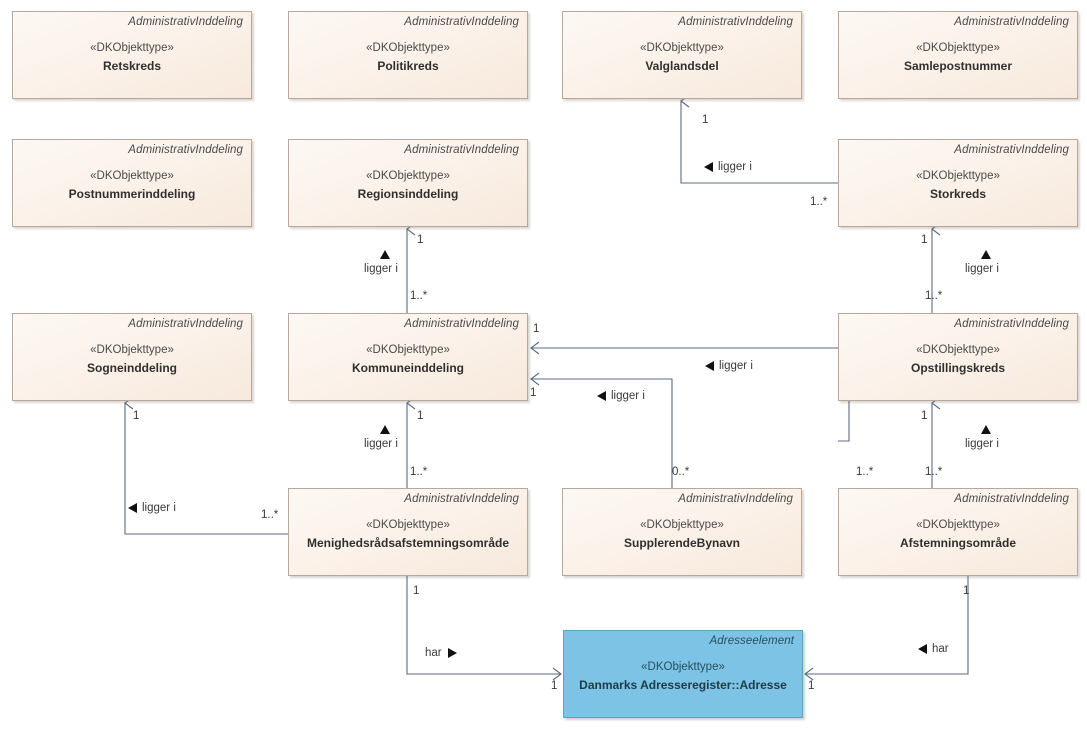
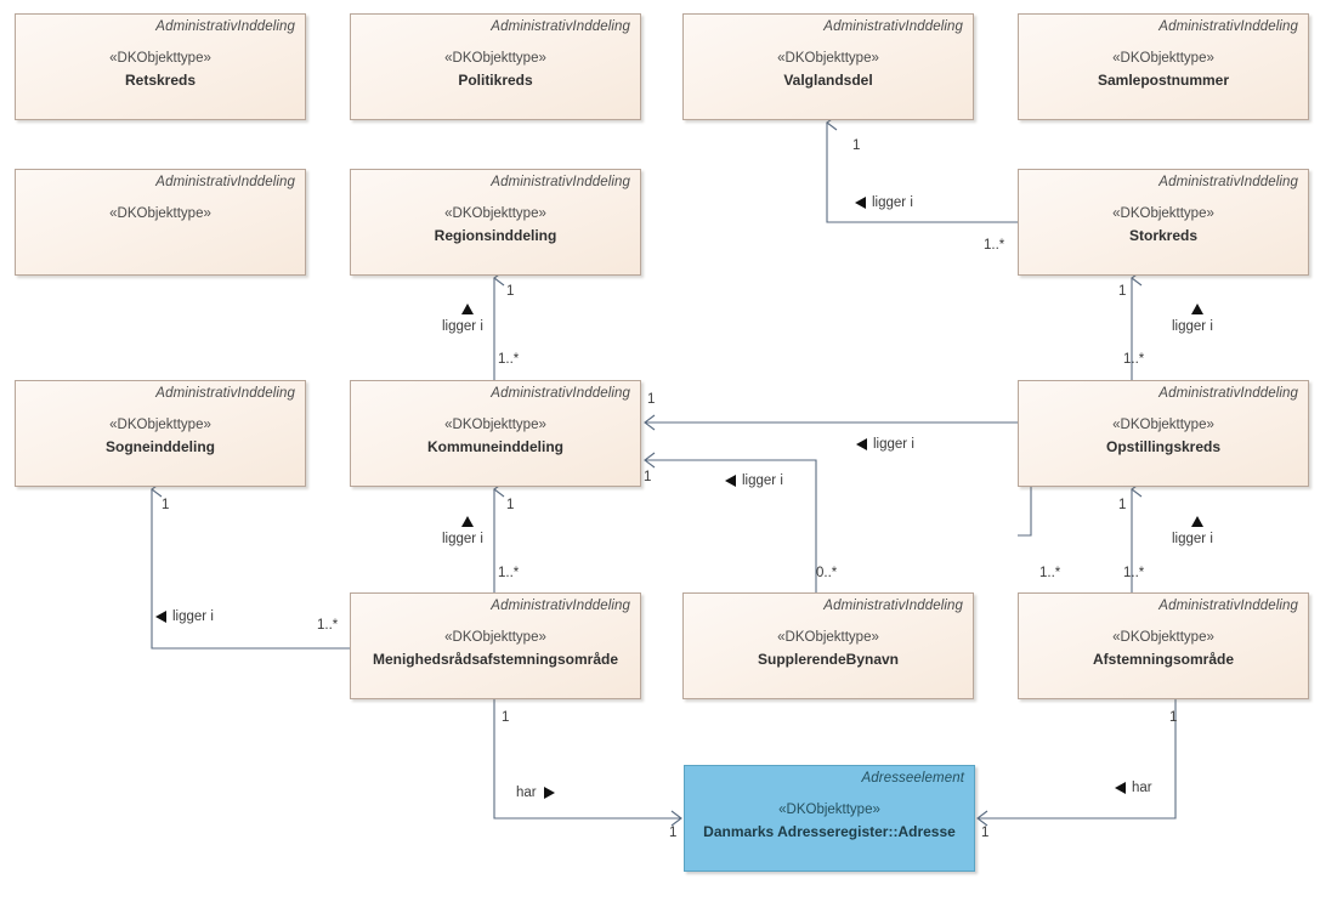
  AdministrativInddeling
  «DKObjekttype»
  Retskreds
  AdministrativInddeling
  «DKObjekttype»
  Politikreds
  AdministrativInddeling
  «DKObjekttype»
  Valglandsdel
  AdministrativInddeling
  «DKObjekttype»
  Samlepostnummer
  AdministrativInddeling
  «DKObjekttype»
- Postnummerinddeling
  AdministrativInddeling
  «DKObjekttype»
  Regionsinddeling
  AdministrativInddeling
  «DKObjekttype»
  Storkreds
  AdministrativInddeling
  «DKObjekttype»
  Sogneinddeling
  AdministrativInddeling
  «DKObjekttype»
  Kommuneinddeling
  AdministrativInddeling
  «DKObjekttype»
  Opstillingskreds
  AdministrativInddeling
  «DKObjekttype»
  Menighedsrådsafstemningsområde
  AdministrativInddeling
  «DKObjekttype»
  SupplerendeBynavn
  AdministrativInddeling
  «DKObjekttype»
  Afstemningsområde
  Adresseelement
  «DKObjekttype»
  Danmarks Adresseregister::Adresse
  ligger i
  ligger i
  ligger i
  ligger i
  ligger i
  ligger i
  ligger i
  ligger i
  har
  har
  1
  1..*
  1
  1..*
  1
  1..*
  1
  1
  1
  1
  1..*
  1..*
  0..*
  1..*
  1..*
  1
  1
  1
  1
  1
